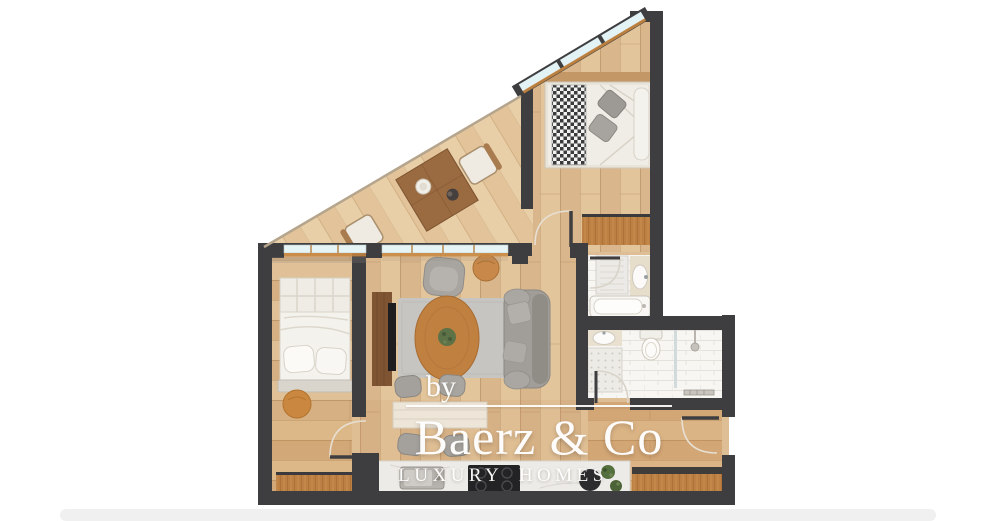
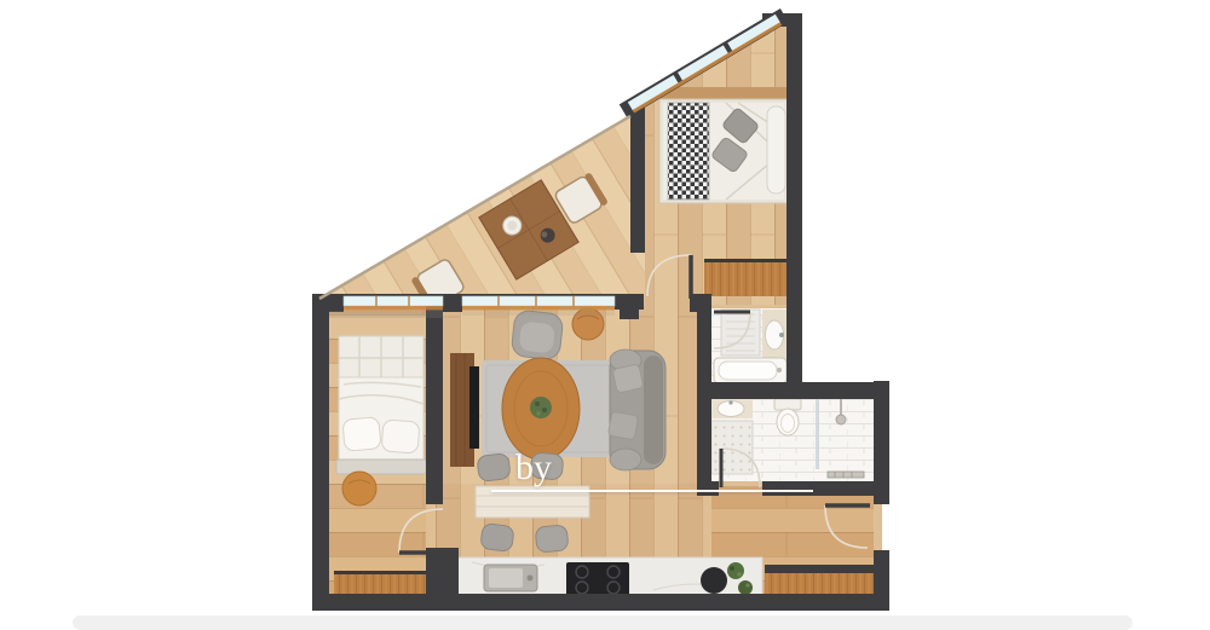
  by
- Baerz & Co
- LUXURY HOMES
